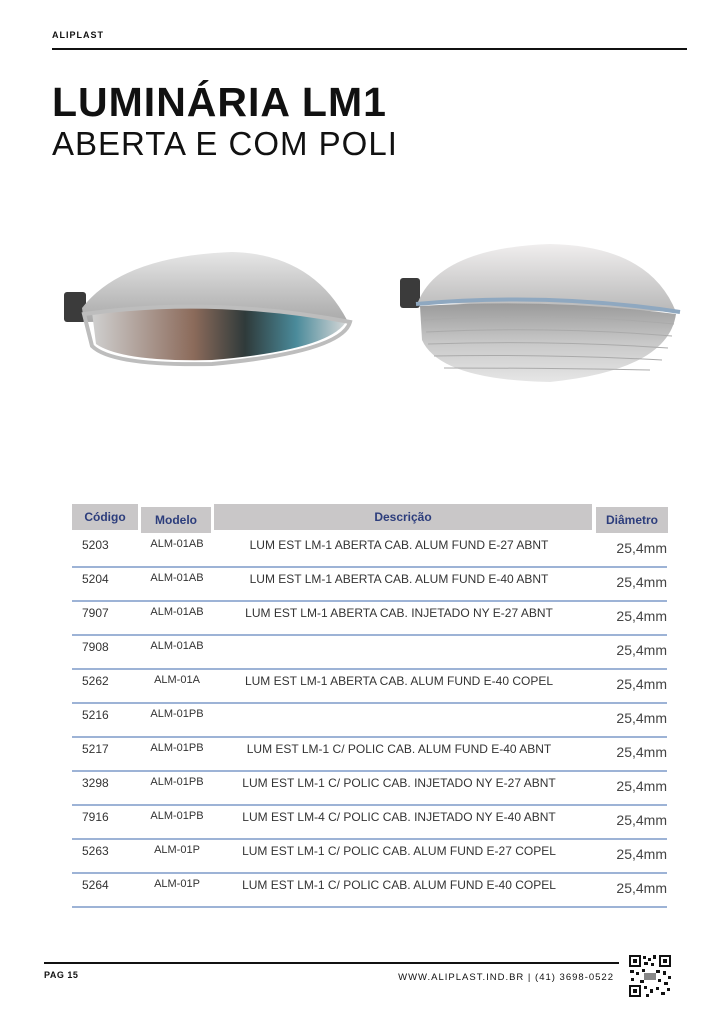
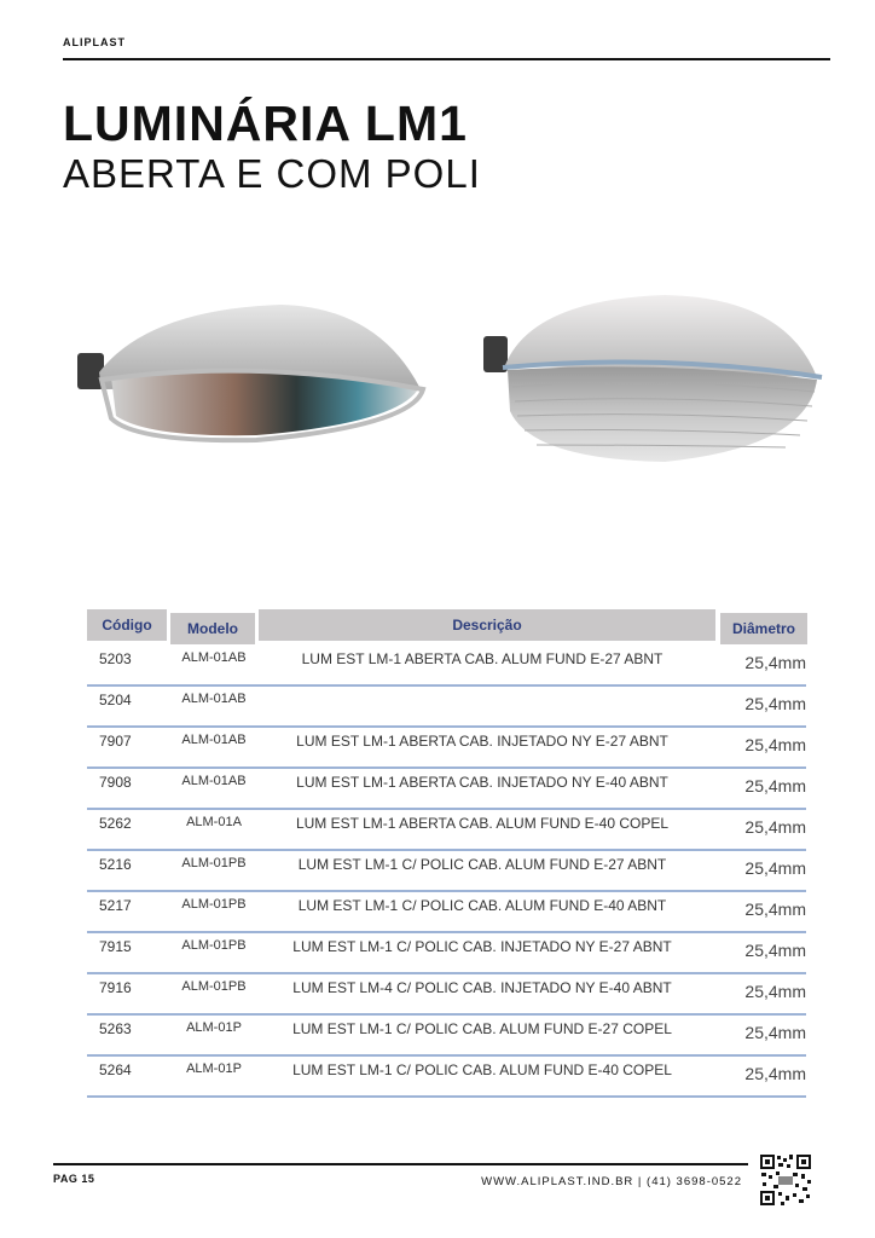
  ALIPLAST
  LUMINÁRIA LM1
  ABERTA E COM POLI
  Código
  Modelo
  Descrição
  Diâmetro
  5203
  ALM-01AB
  LUM EST LM-1 ABERTA CAB. ALUM FUND E-27 ABNT
  25,4mm
  5204
  ALM-01AB
- LUM EST LM-1 ABERTA CAB. ALUM FUND E-40 ABNT
  25,4mm
  7907
  ALM-01AB
  LUM EST LM-1 ABERTA CAB. INJETADO NY E-27 ABNT
  25,4mm
  7908
  ALM-01AB
+ LUM EST LM-1 ABERTA CAB. INJETADO NY E-40 ABNT
  25,4mm
  5262
  ALM-01A
  LUM EST LM-1 ABERTA CAB. ALUM FUND E-40 COPEL
  25,4mm
  5216
  ALM-01PB
+ LUM EST LM-1 C/ POLIC CAB. ALUM FUND E-27 ABNT
  25,4mm
  5217
  ALM-01PB
  LUM EST LM-1 C/ POLIC CAB. ALUM FUND E-40 ABNT
  25,4mm
- 3298
+ 7915
  ALM-01PB
  LUM EST LM-1 C/ POLIC CAB. INJETADO NY E-27 ABNT
  25,4mm
  7916
  ALM-01PB
  LUM EST LM-4 C/ POLIC CAB. INJETADO NY E-40 ABNT
  25,4mm
  5263
  ALM-01P
  LUM EST LM-1 C/ POLIC CAB. ALUM FUND E-27 COPEL
  25,4mm
  5264
  ALM-01P
  LUM EST LM-1 C/ POLIC CAB. ALUM FUND E-40 COPEL
  25,4mm
  PAG 15
  WWW.ALIPLAST.IND.BR | (41) 3698-0522
